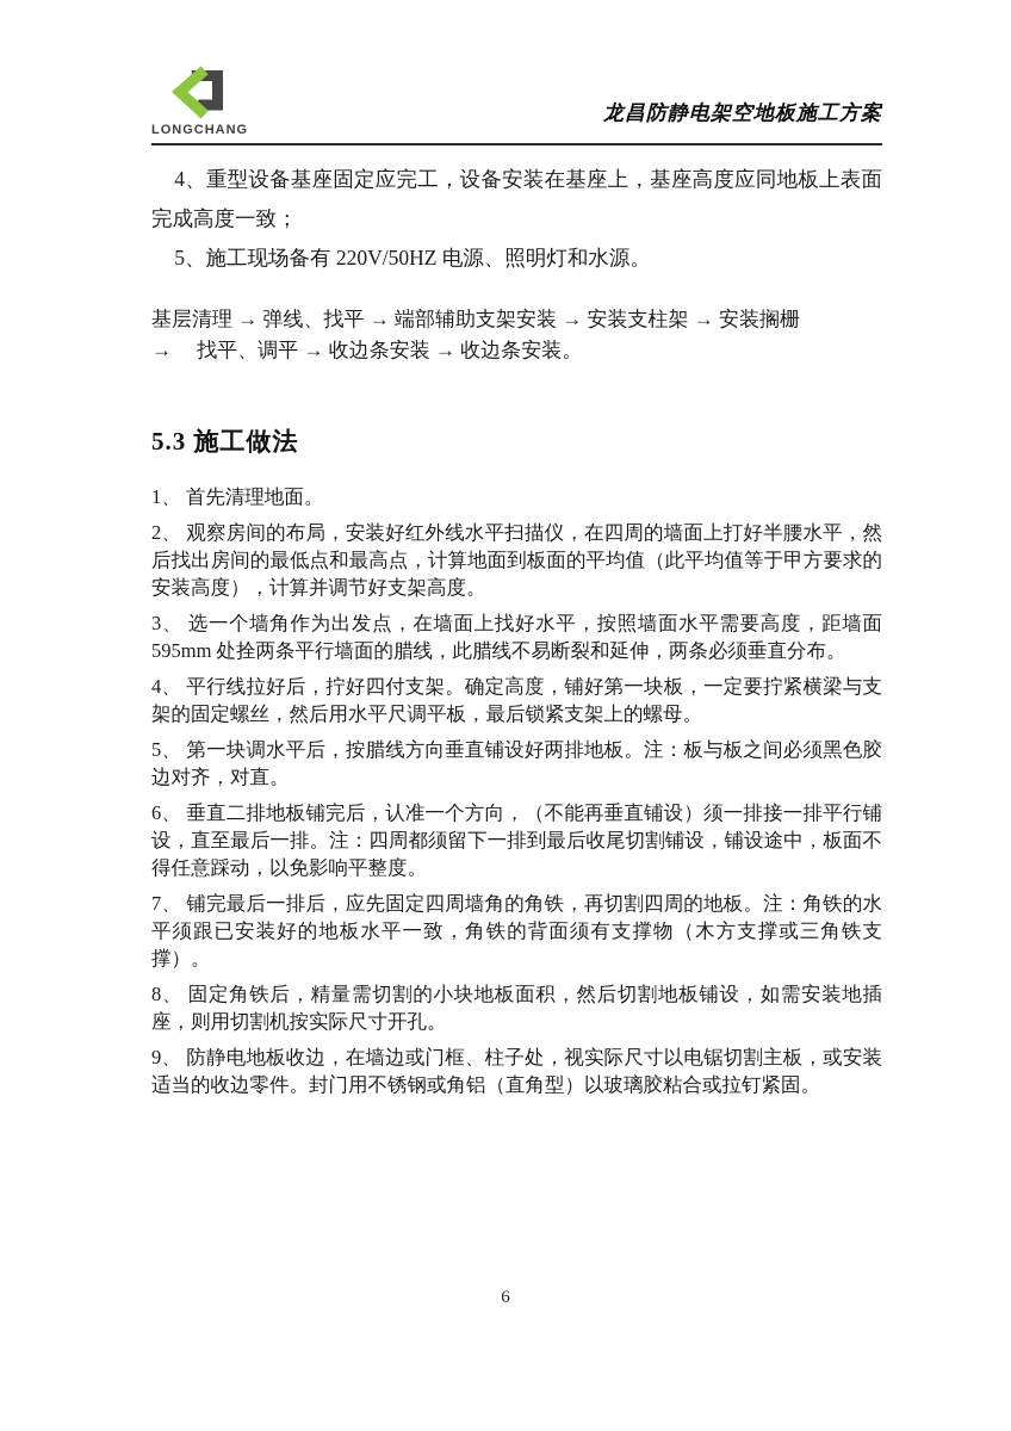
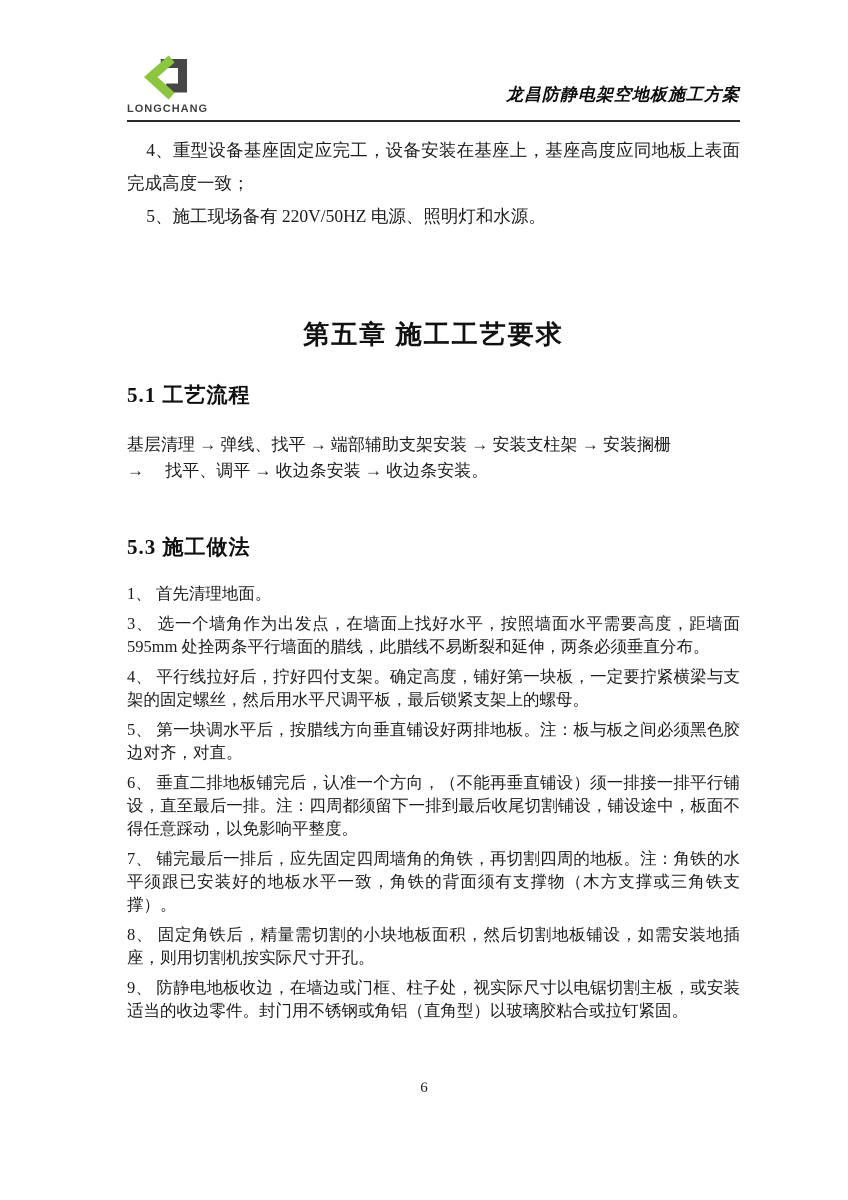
  LONGCHANG
  龙昌防静电架空地板施工方案
  4、重型设备基座固定应完工，设备安装在基座上，基座高度应同地板上表面完成高度一致；
  5、施工现场备有 220V/50HZ 电源、照明灯和水源。
+ 第五章 施工工艺要求
+ 5.1 工艺流程
  基层清理 → 弹线、找平 → 端部辅助支架安装 → 安装支柱架 → 安装搁栅
  → 找平、调平 → 收边条安装 → 收边条安装。
  5.3 施工做法
  1、 首先清理地面。
- 2、 观察房间的布局，安装好红外线水平扫描仪，在四周的墙面上打好半腰水平，然后找出房间的最低点和最高点，计算地面到板面的平均值（此平均值等于甲方要求的安装高度），计算并调节好支架高度。
  3、 选一个墙角作为出发点，在墙面上找好水平，按照墙面水平需要高度，距墙面 595mm 处拴两条平行墙面的腊线，此腊线不易断裂和延伸，两条必须垂直分布。
  4、 平行线拉好后，拧好四付支架。确定高度，铺好第一块板，一定要拧紧横梁与支架的固定螺丝，然后用水平尺调平板，最后锁紧支架上的螺母。
  5、 第一块调水平后，按腊线方向垂直铺设好两排地板。注：板与板之间必须黑色胶边对齐，对直。
  6、 垂直二排地板铺完后，认准一个方向，（不能再垂直铺设）须一排接一排平行铺设，直至最后一排。注：四周都须留下一排到最后收尾切割铺设，铺设途中，板面不得任意踩动，以免影响平整度。
  7、 铺完最后一排后，应先固定四周墙角的角铁，再切割四周的地板。注：角铁的水平须跟已安装好的地板水平一致，角铁的背面须有支撑物（木方支撑或三角铁支撑）。
  8、 固定角铁后，精量需切割的小块地板面积，然后切割地板铺设，如需安装地插座，则用切割机按实际尺寸开孔。
  9、 防静电地板收边，在墙边或门框、柱子处，视实际尺寸以电锯切割主板，或安装适当的收边零件。封门用不锈钢或角铝（直角型）以玻璃胶粘合或拉钉紧固。
  6
